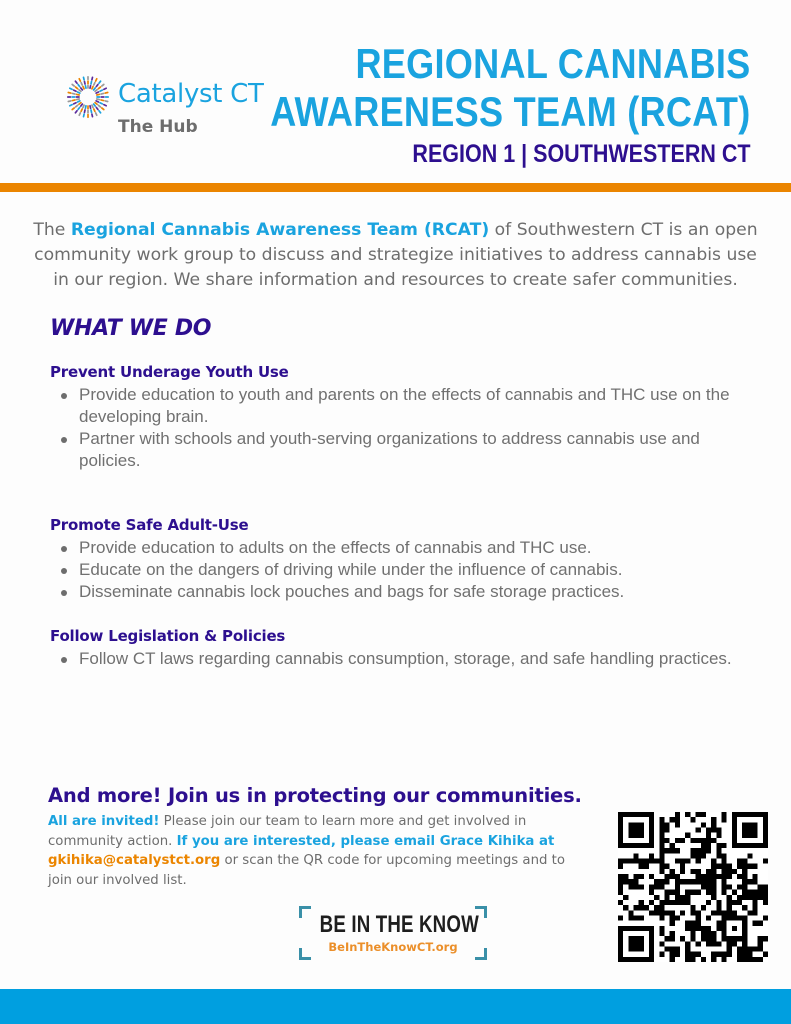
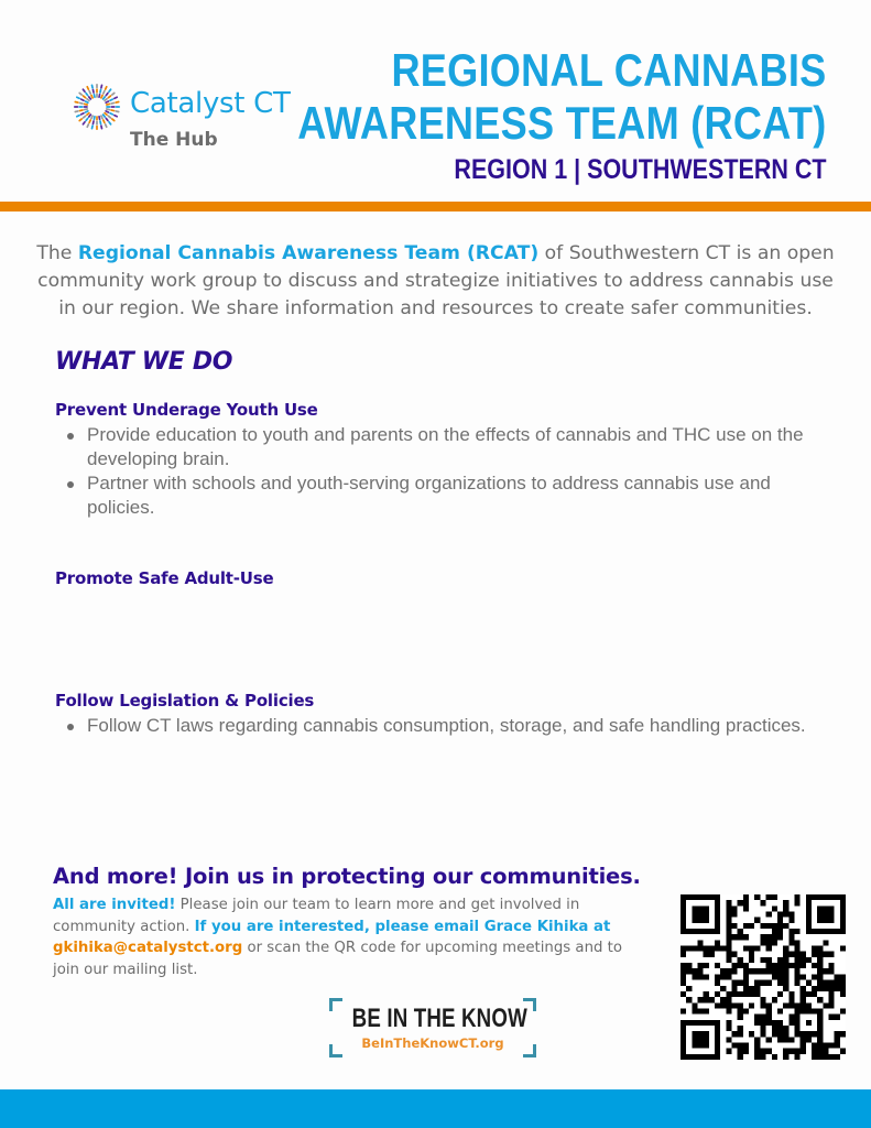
  Catalyst CT
  The Hub
  REGIONAL CANNABIS
  AWARENESS TEAM (RCAT)
  REGION 1 | SOUTHWESTERN CT
  The Regional Cannabis Awareness Team (RCAT) of Southwestern CT is an open community work group to discuss and strategize initiatives to address cannabis use in our region. We share information and resources to create safer communities.
  WHAT WE DO
  Prevent Underage Youth Use
  Provide education to youth and parents on the effects of cannabis and THC use on the developing brain.
  Partner with schools and youth-serving organizations to address cannabis use and policies.
  Promote Safe Adult-Use
- Provide education to adults on the effects of cannabis and THC use.
- Educate on the dangers of driving while under the influence of cannabis.
- Disseminate cannabis lock pouches and bags for safe storage practices.
  Follow Legislation & Policies
  Follow CT laws regarding cannabis consumption, storage, and safe handling practices.
  And more! Join us in protecting our communities.
  All are invited! Please join our team to learn more and get involved in community action. If you are interested, please email Grace Kihika at
- gkihika@catalystct.org or scan the QR code for upcoming meetings and to join our involved list.
+ gkihika@catalystct.org or scan the QR code for upcoming meetings and to join our mailing list.
  BE IN THE KNOW
  BeInTheKnowCT.org
